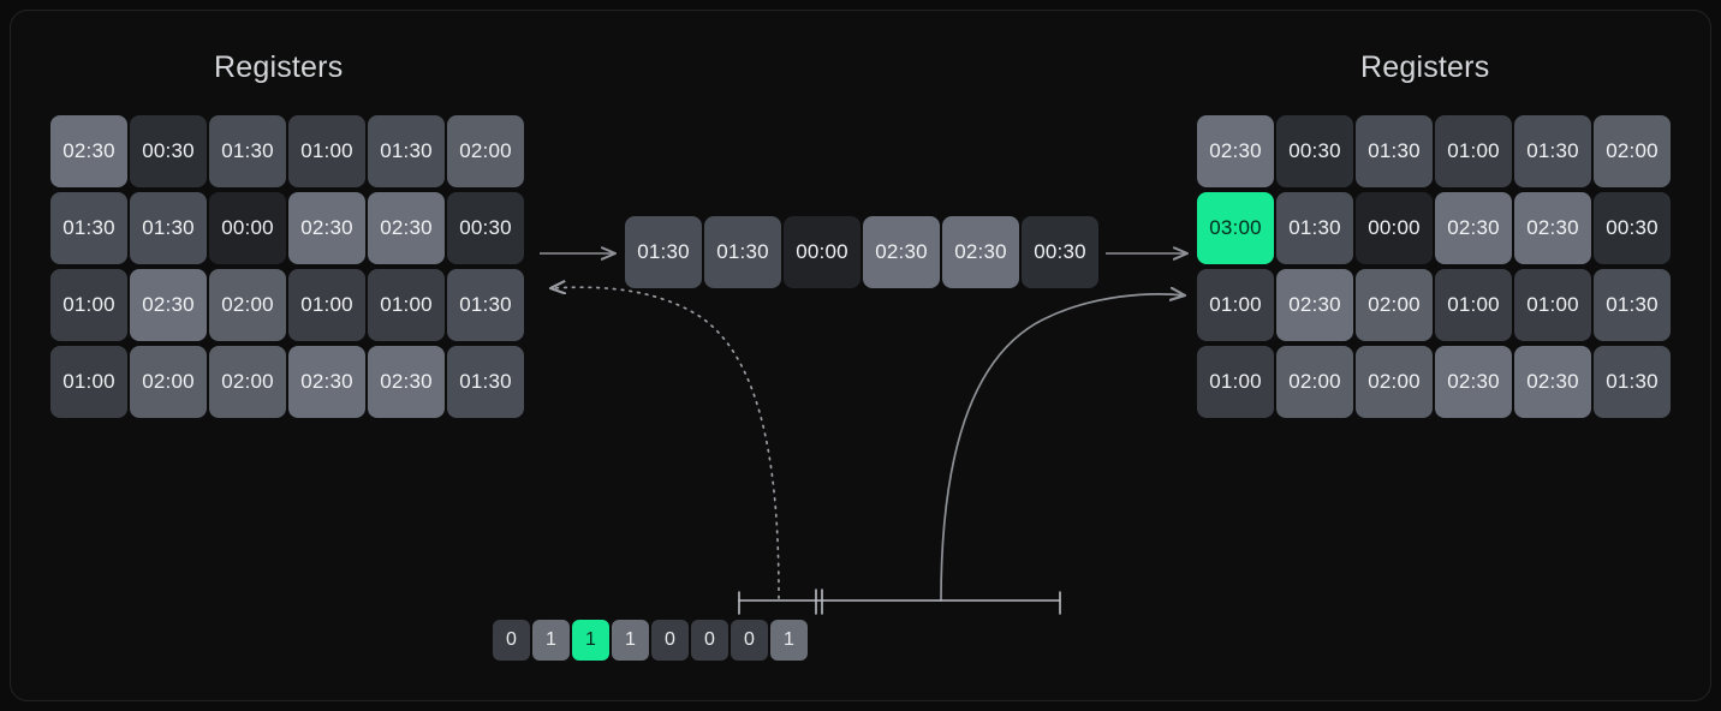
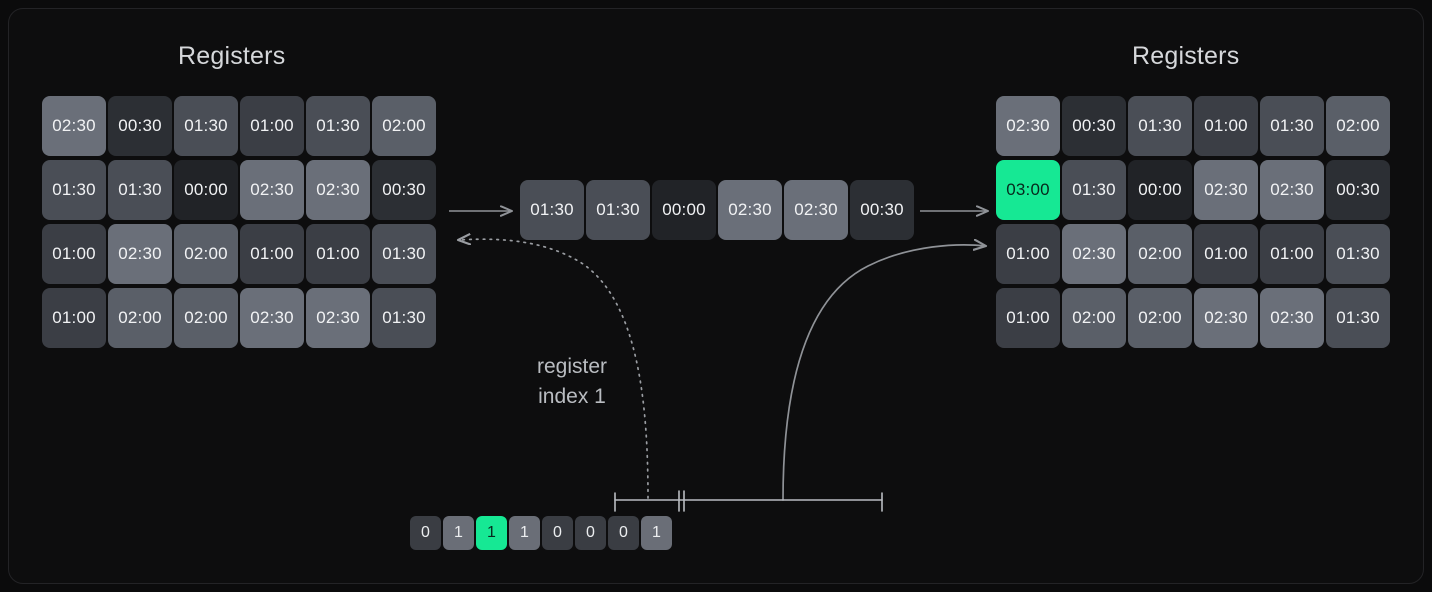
  Registers
  Registers
  02:30
  00:30
  01:30
  01:00
  01:30
  02:00
  01:30
  01:30
  00:00
  02:30
  02:30
  00:30
  01:00
  02:30
  02:00
  01:00
  01:00
  01:30
  01:00
  02:00
  02:00
  02:30
  02:30
  01:30
  02:30
  00:30
  01:30
  01:00
  01:30
  02:00
  03:00
  01:30
  00:00
  02:30
  02:30
  00:30
  01:00
  02:30
  02:00
  01:00
  01:00
  01:30
  01:00
  02:00
  02:00
  02:30
  02:30
  01:30
  01:30
  01:30
  00:00
  02:30
  02:30
  00:30
+ register
+ index 1
  0
  1
  1
  1
  0
  0
  0
  1
